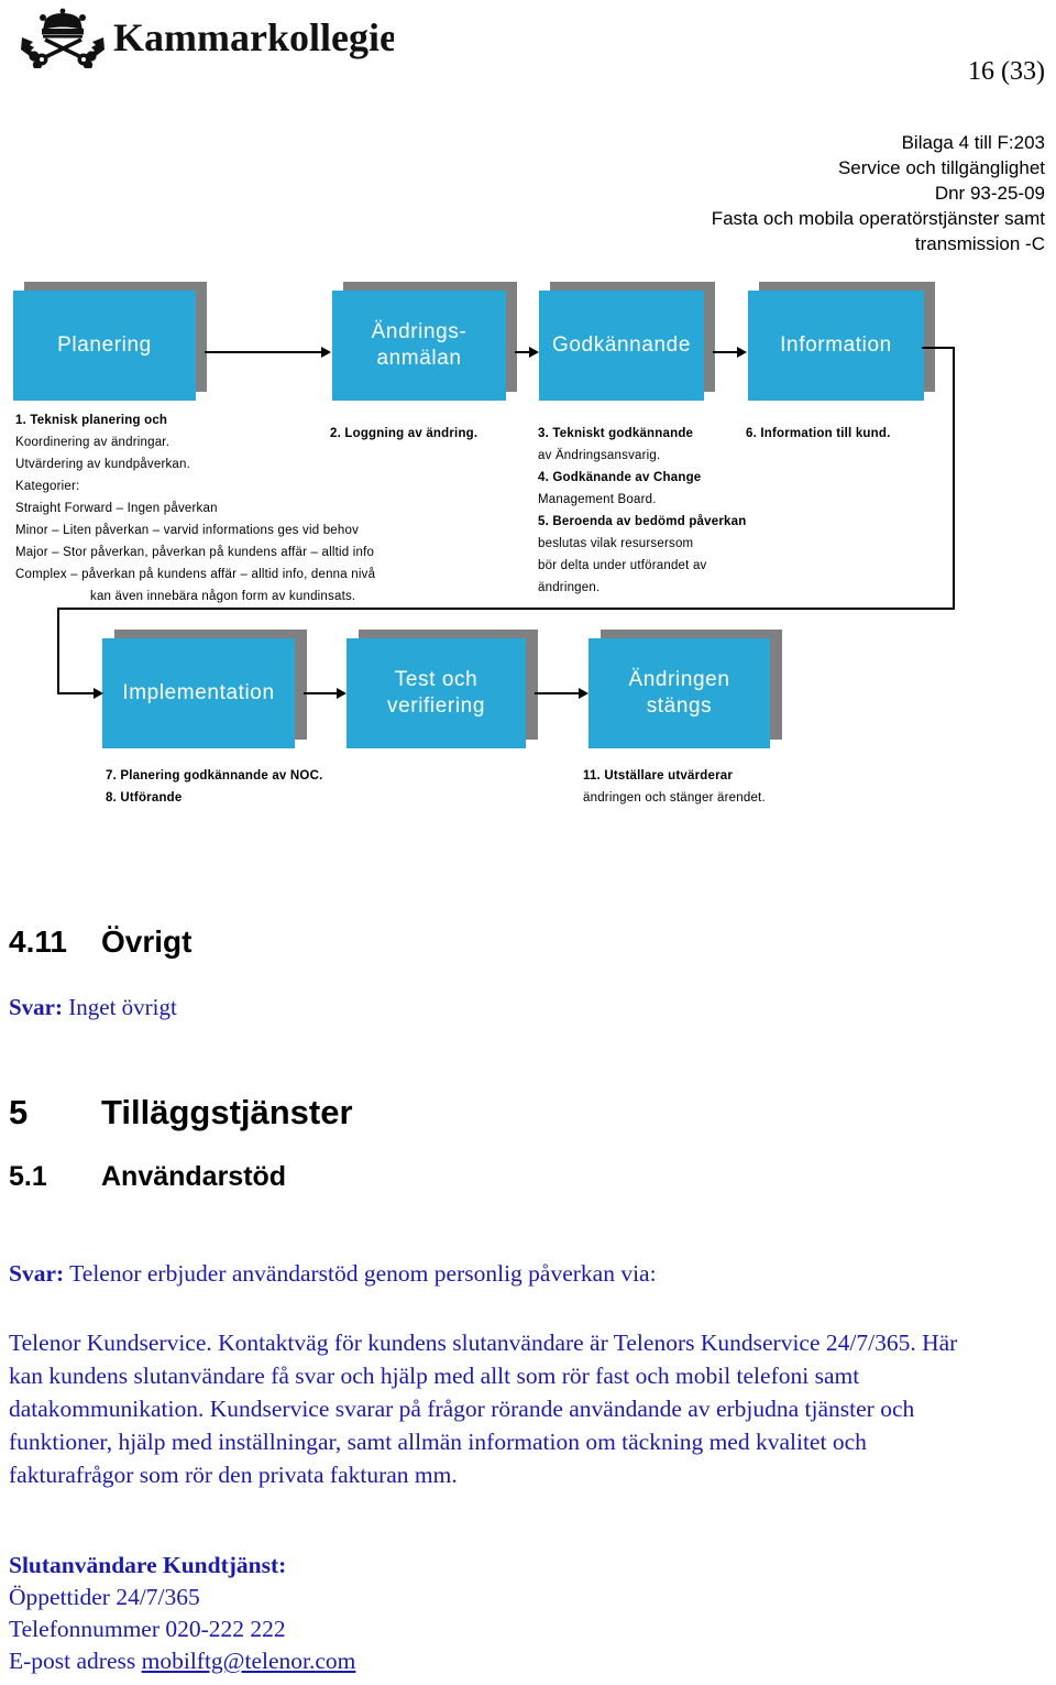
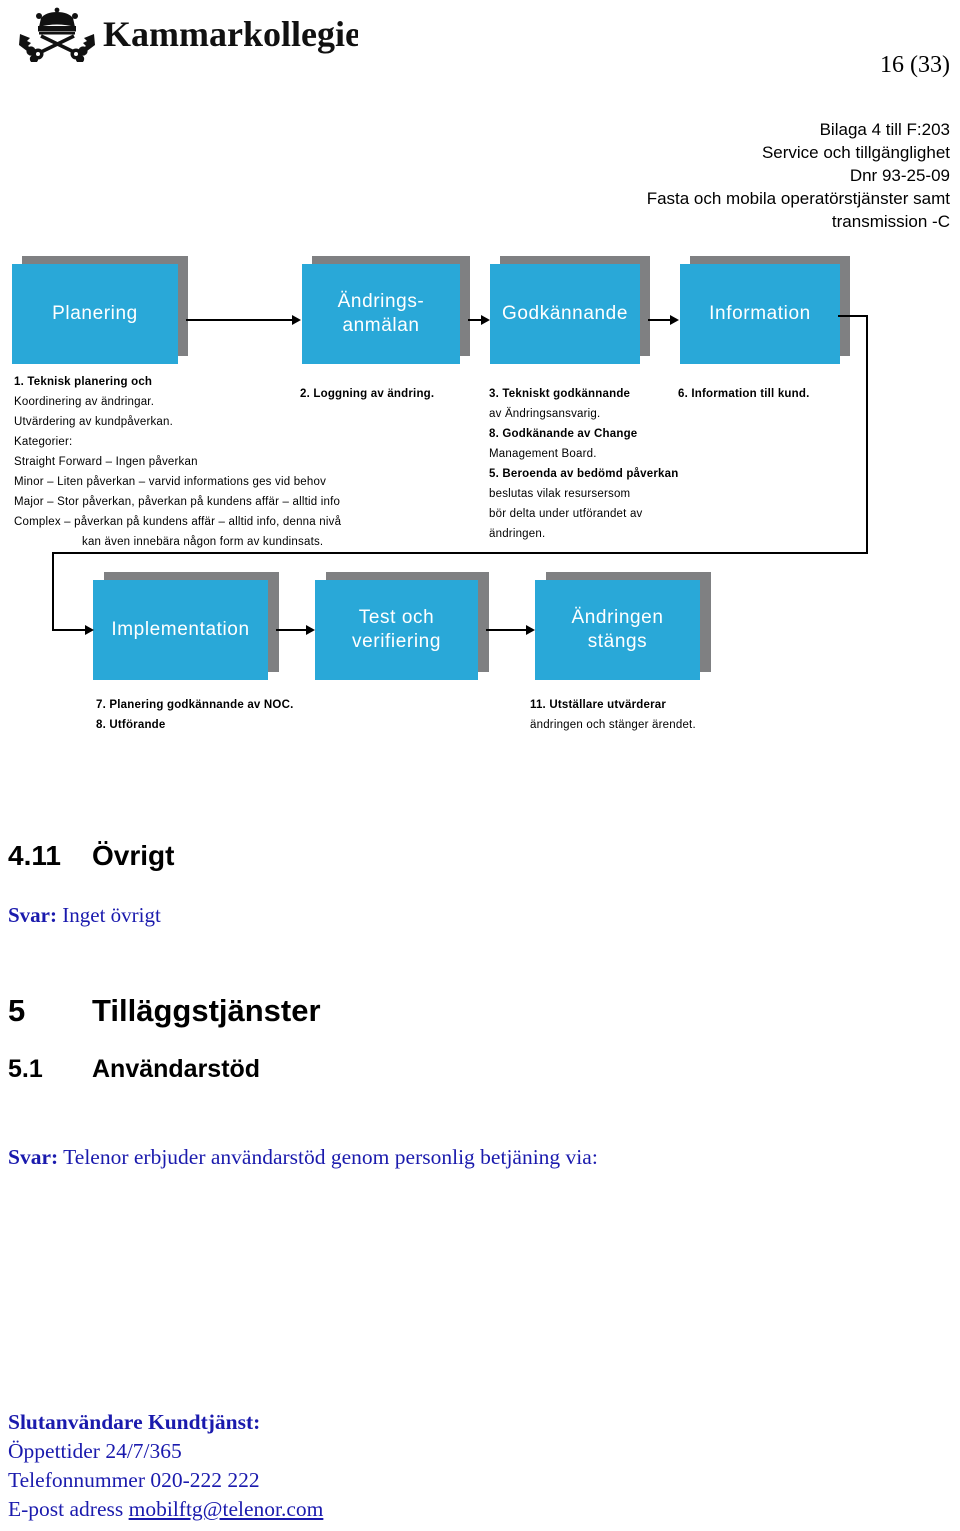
  Kammarkollegie
  16 (33)
  Bilaga 4 till F:203
  Service och tillgänglighet
  Dnr 93-25-09
  Fasta och mobila operatörstjänster samt
  transmission -C
  Planering
  Ändrings-
  anmälan
  Godkännande
  Information
  Implementation
  Test och
  verifiering
  Ändringen
  stängs
  1. Teknisk planering och
  Koordinering av ändringar.
  Utvärdering av kundpåverkan.
  Kategorier:
  Straight Forward – Ingen påverkan
  Minor – Liten påverkan – varvid informations ges vid behov
  Major – Stor påverkan, påverkan på kundens affär – alltid info
  Complex – påverkan på kundens affär – alltid info, denna nivå
  kan även innebära någon form av kundinsats.
  2. Loggning av ändring.
  3. Tekniskt godkännande
  av Ändringsansvarig.
- 4. Godkänande av Change
+ 8. Godkänande av Change
  Management Board.
  5. Beroenda av bedömd påverkan
  beslutas vilak resursersom
  bör delta under utförandet av
  ändringen.
  6. Information till kund.
  7. Planering godkännande av NOC.
  8. Utförande
  11. Utställare utvärderar
  ändringen och stänger ärendet.
  4.11 Övrigt
  Svar: Inget övrigt
  5 Tilläggstjänster
  5.1 Användarstöd
- Svar: Telenor erbjuder användarstöd genom personlig påverkan via:
+ Svar: Telenor erbjuder användarstöd genom personlig betjäning via:
- Telenor Kundservice. Kontaktväg för kundens slutanvändare är Telenors Kundservice 24/7/365. Här kan kundens slutanvändare få svar och hjälp med allt som rör fast och mobil telefoni samt datakommunikation. Kundservice svarar på frågor rörande användande av erbjudna tjänster och funktioner, hjälp med inställningar, samt allmän information om täckning med kvalitet och fakturafrågor som rör den privata fakturan mm.
  Slutanvändare Kundtjänst:
  Öppettider 24/7/365
  Telefonnummer 020-222 222
  E-post adress mobilftg@telenor.com
